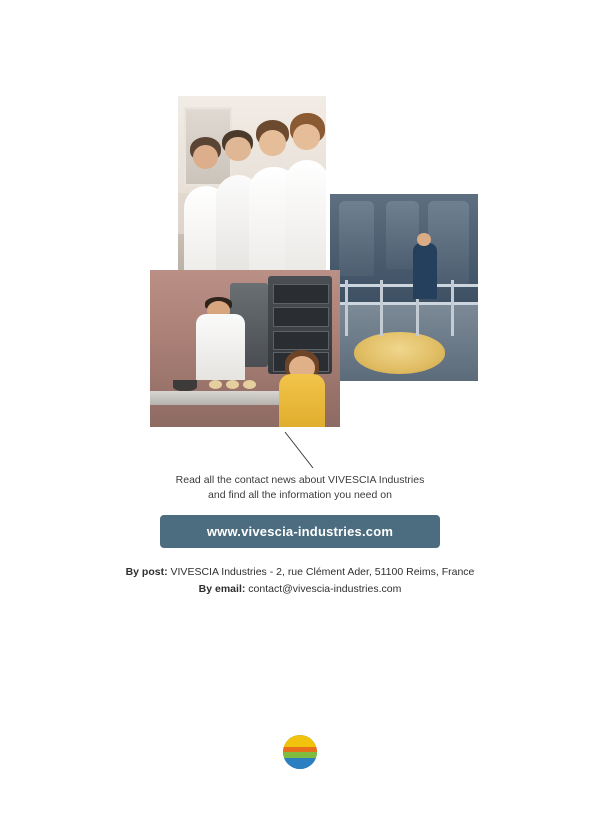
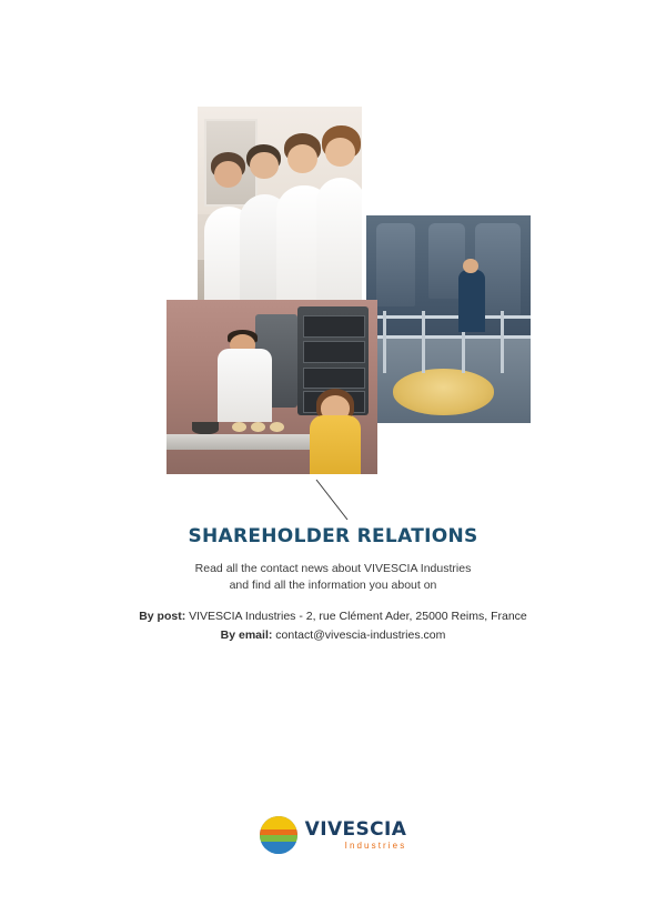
+ SHAREHOLDER RELATIONS
  Read all the contact news about VIVESCIA Industries
- and find all the information you need on
+ and find all the information you about on
- www.vivescia-industries.com
- By post: VIVESCIA Industries - 2, rue Clément Ader, 51100 Reims, France
+ By post: VIVESCIA Industries - 2, rue Clément Ader, 25000 Reims, France
  By email: contact@vivescia-industries.com
+ VIVESCIA
+ Industries
